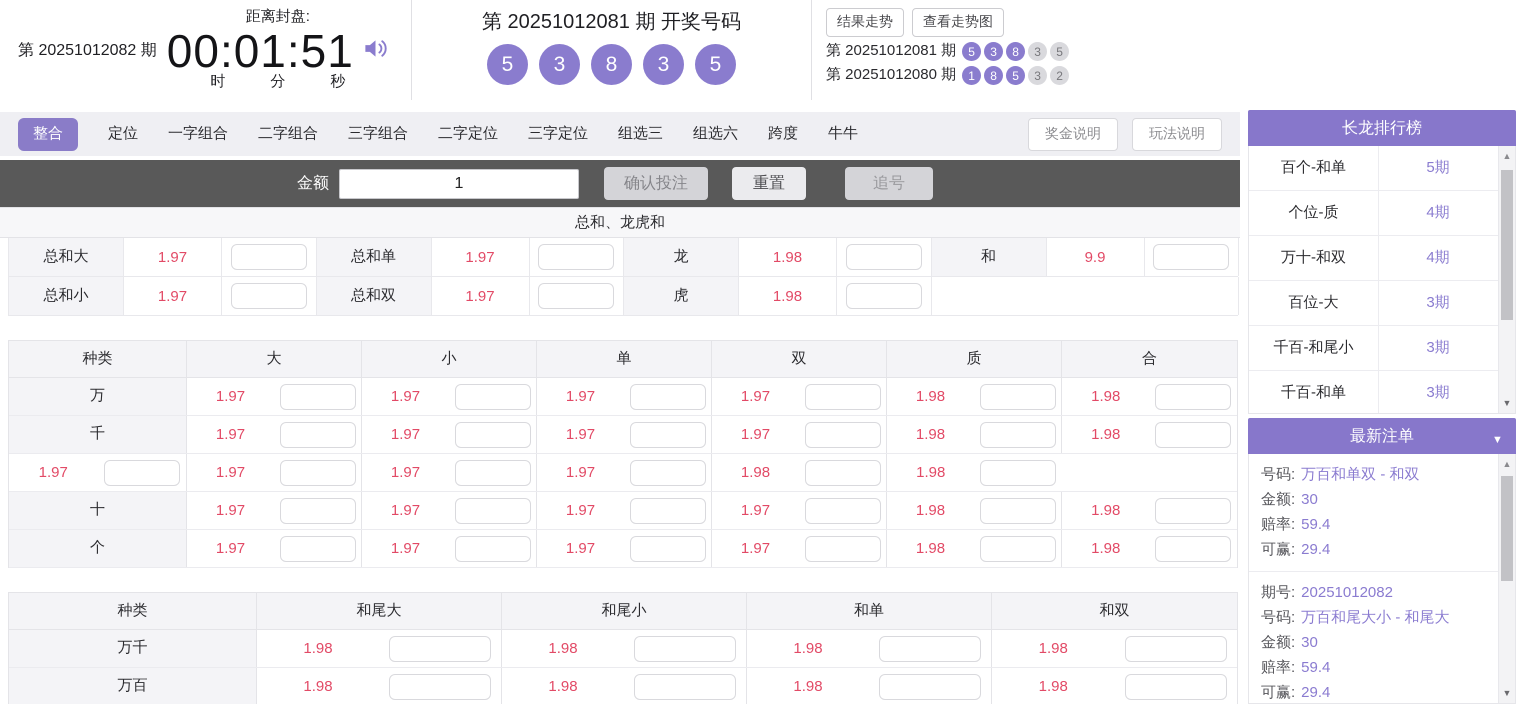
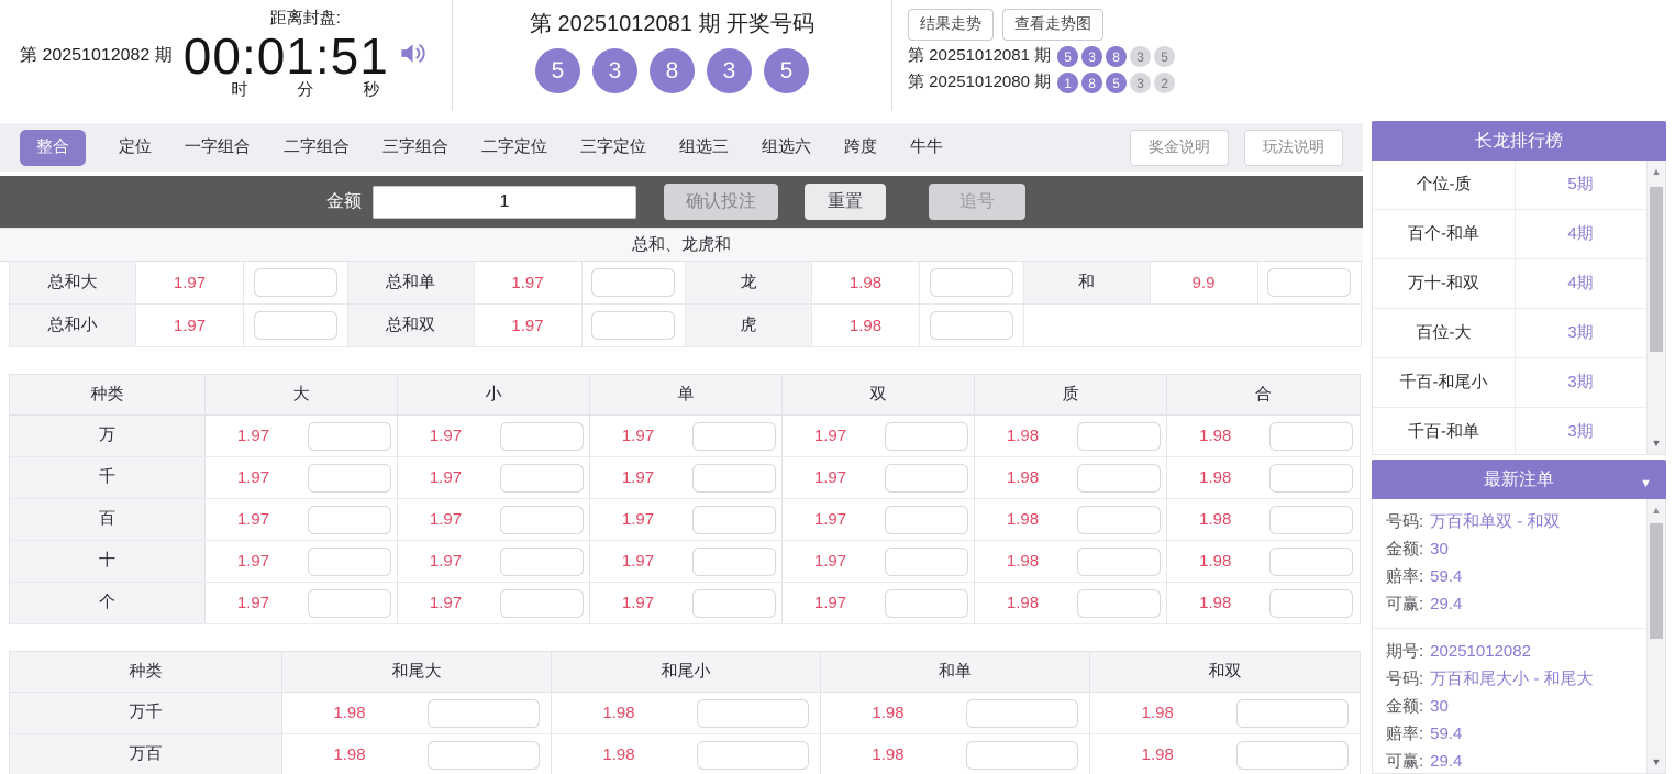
  第 20251012082 期
  距离封盘:
  00:01:51
  时
  分
  秒
  第 20251012081 期 开奖号码
  5
  3
  8
  3
  5
  结果走势
  查看走势图
  第 20251012081 期
  5
  3
  8
  3
  5
  第 20251012080 期
  1
  8
  5
  3
  2
  整合
  定位
  一字组合
  二字组合
  三字组合
  二字定位
  三字定位
  组选三
  组选六
  跨度
  牛牛
  奖金说明
  玩法说明
  金额
  1
  确认投注
  重置
  追号
  总和、龙虎和
  总和大
  1.97
  总和单
  1.97
  龙
  1.98
  和
  9.9
  总和小
  1.97
  总和双
  1.97
  虎
  1.98
  种类
  大
  小
  单
  双
  质
  合
  万
  1.97
  1.97
  1.97
  1.97
  1.98
  1.98
  千
  1.97
  1.97
  1.97
  1.97
  1.98
  1.98
+ 百
  1.97
  1.97
  1.97
  1.97
  1.98
  1.98
  十
  1.97
  1.97
  1.97
  1.97
  1.98
  1.98
  个
  1.97
  1.97
  1.97
  1.97
  1.98
  1.98
  种类
  和尾大
  和尾小
  和单
  和双
  万千
  1.98
  1.98
  1.98
  1.98
  万百
  1.98
  1.98
  1.98
  1.98
  长龙排行榜
- 百个-和单
+ 个位-质
  5期
- 个位-质
+ 百个-和单
  4期
  万十-和双
  4期
  百位-大
  3期
  千百-和尾小
  3期
  千百-和单
  3期
  最新注单
  号码: 万百和单双 - 和双
  金额: 30
  赔率: 59.4
  可赢: 29.4
  期号: 20251012082
  号码: 万百和尾大小 - 和尾大
  金额: 30
  赔率: 59.4
  可赢: 29.4
